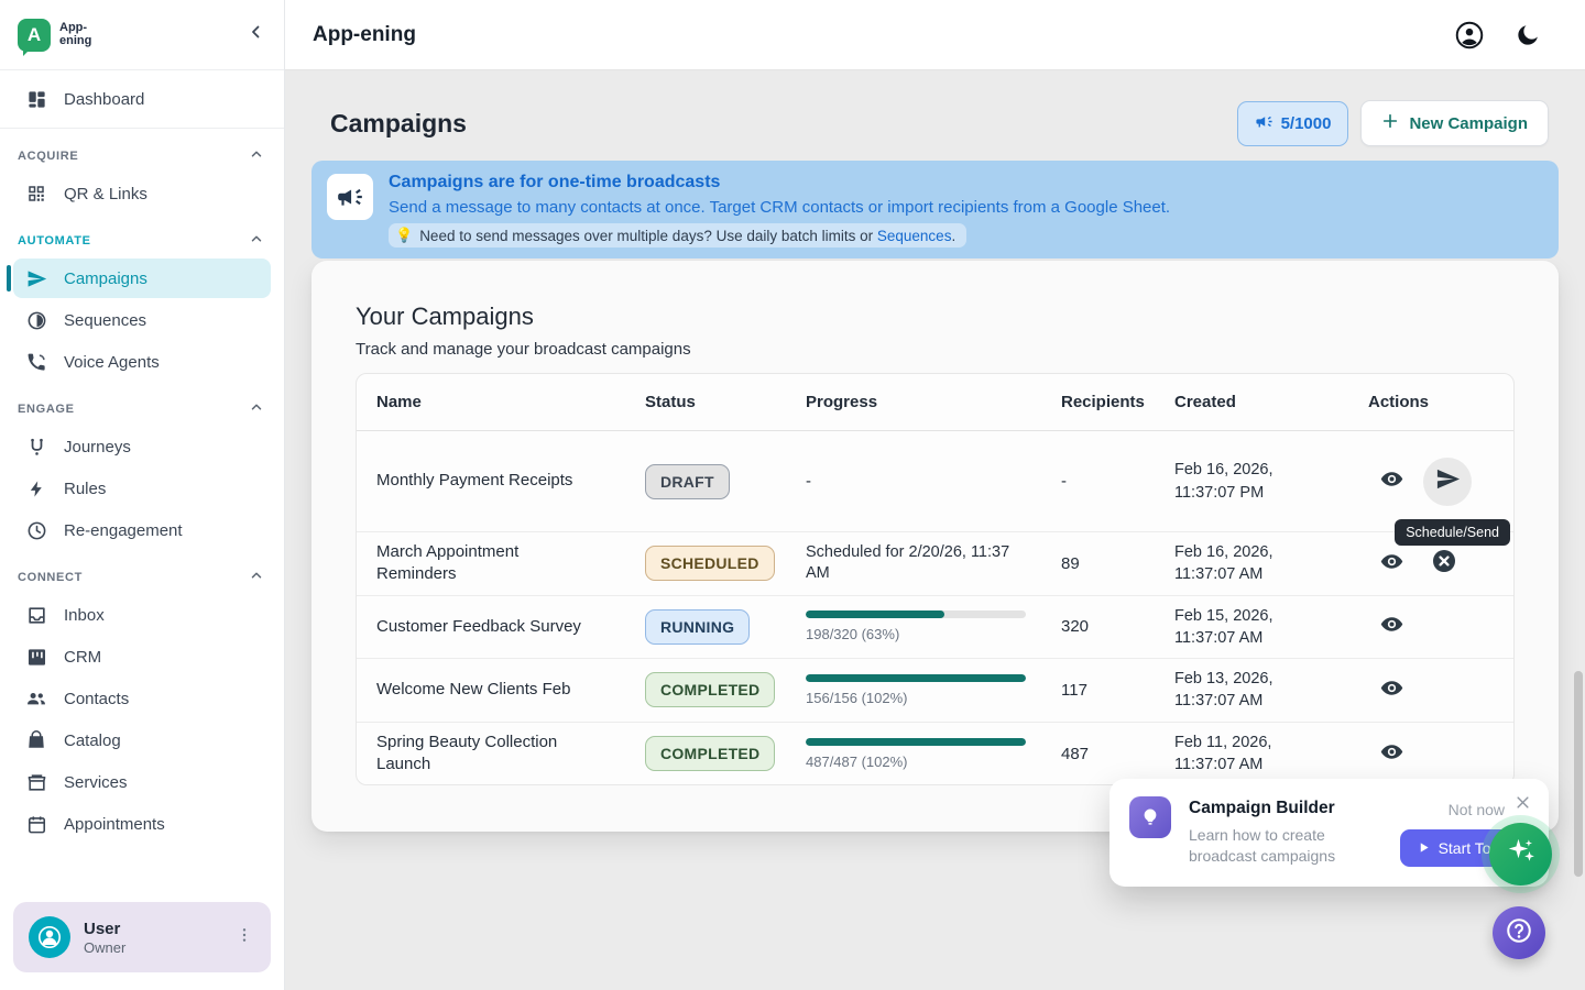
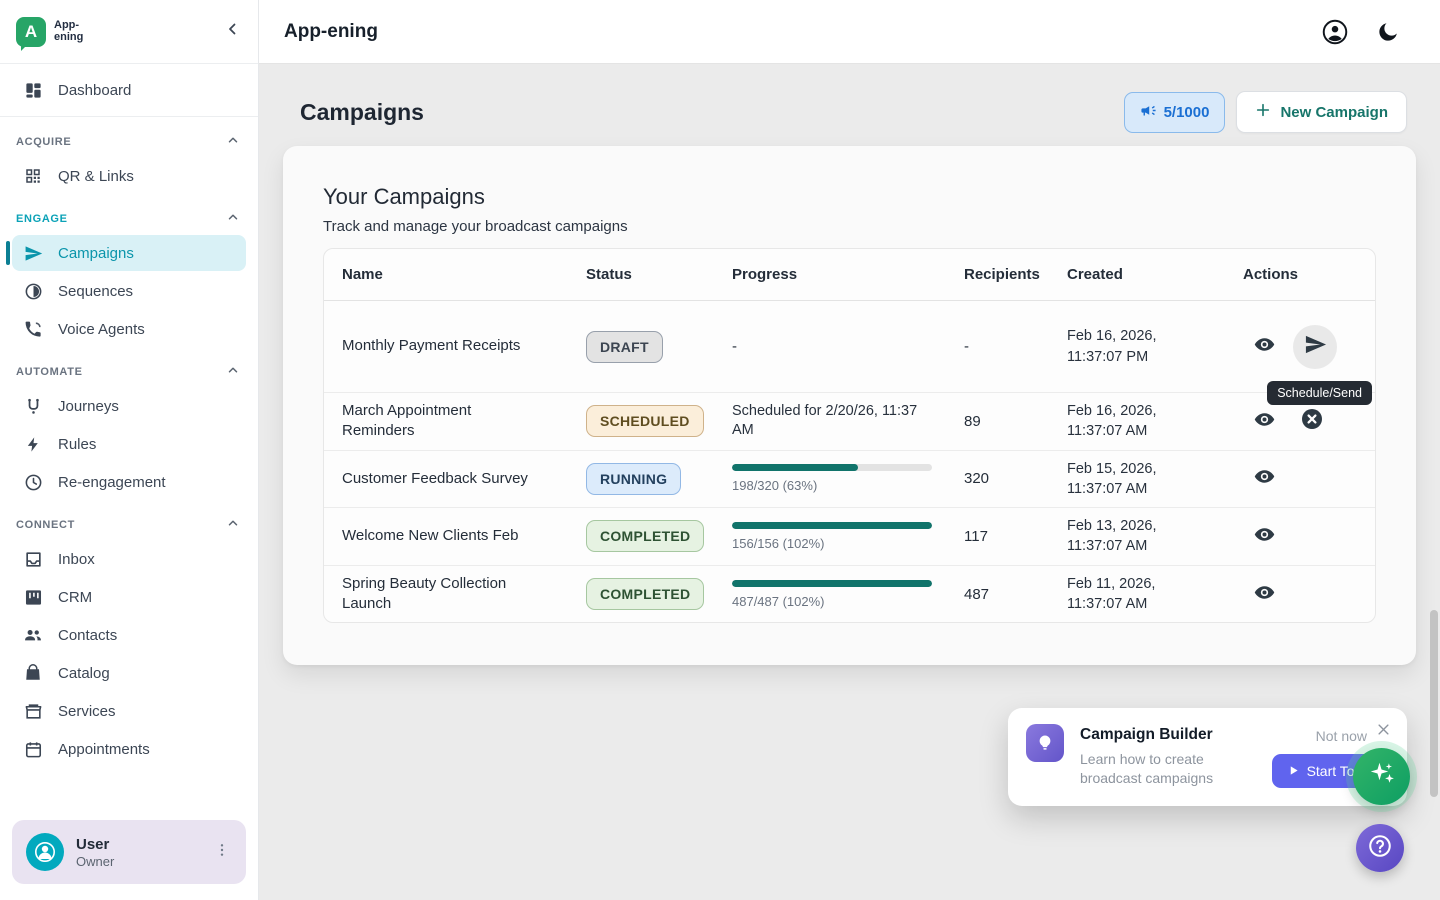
  A
  App-
  ening
  Dashboard
  ACQUIRE
  QR & Links
- AUTOMATE
+ ENGAGE
  Campaigns
  Sequences
  Voice Agents
- ENGAGE
+ AUTOMATE
  Journeys
  Rules
  Re-engagement
  CONNECT
  Inbox
  CRM
  Contacts
  Catalog
  Services
  Appointments
  User
  Owner
  App-ening
  Campaigns
  5/1000
  New Campaign
- Campaigns are for one-time broadcasts
- Send a message to many contacts at once. Target CRM contacts or import recipients from a Google Sheet.
- 💡
- Need to send messages over multiple days? Use daily batch limits or Sequences.
  Your Campaigns
  Track and manage your broadcast campaigns
  Name
  Status
  Progress
  Recipients
  Created
  Actions
  Monthly Payment Receipts
  DRAFT
  -
  -
  Feb 16, 2026, 11:37:07 PM
  Schedule/Send
  March Appointment Reminders
  SCHEDULED
  Scheduled for 2/20/26, 11:37 AM
  89
  Feb 16, 2026, 11:37:07 AM
  Customer Feedback Survey
  RUNNING
  198/320 (63%)
  320
  Feb 15, 2026, 11:37:07 AM
  Welcome New Clients Feb
  COMPLETED
  156/156 (102%)
  117
  Feb 13, 2026, 11:37:07 AM
  Spring Beauty Collection Launch
  COMPLETED
  487/487 (102%)
  487
  Feb 11, 2026, 11:37:07 AM
  Campaign Builder
  Learn how to create broadcast campaigns
  Not now
  Start To
